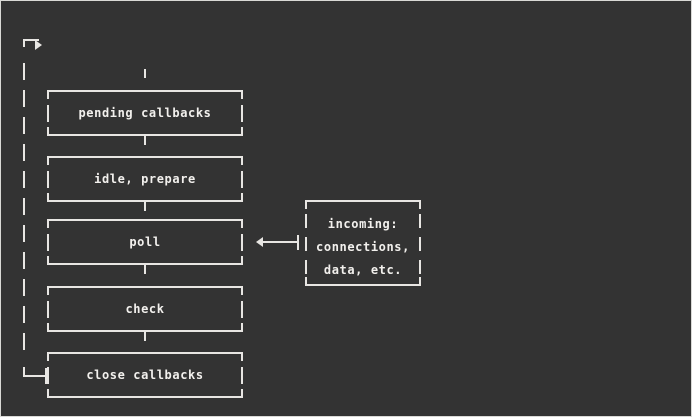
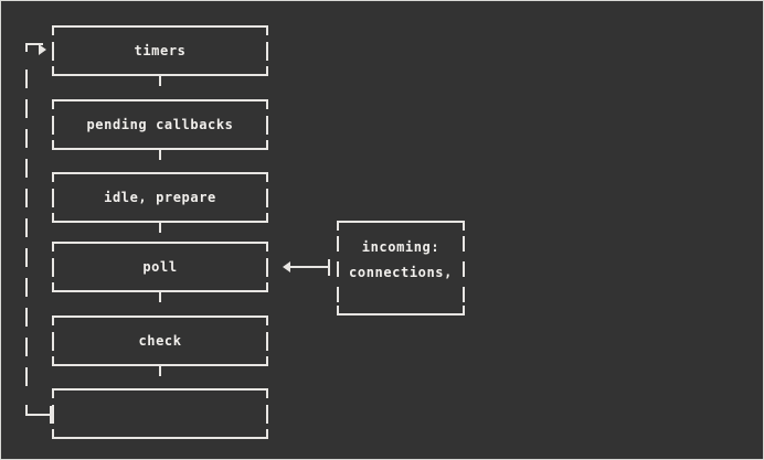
+ timers
  pending callbacks
  idle, prepare
  poll
  check
- close callbacks
  incoming:
  connections,
- data, etc.
